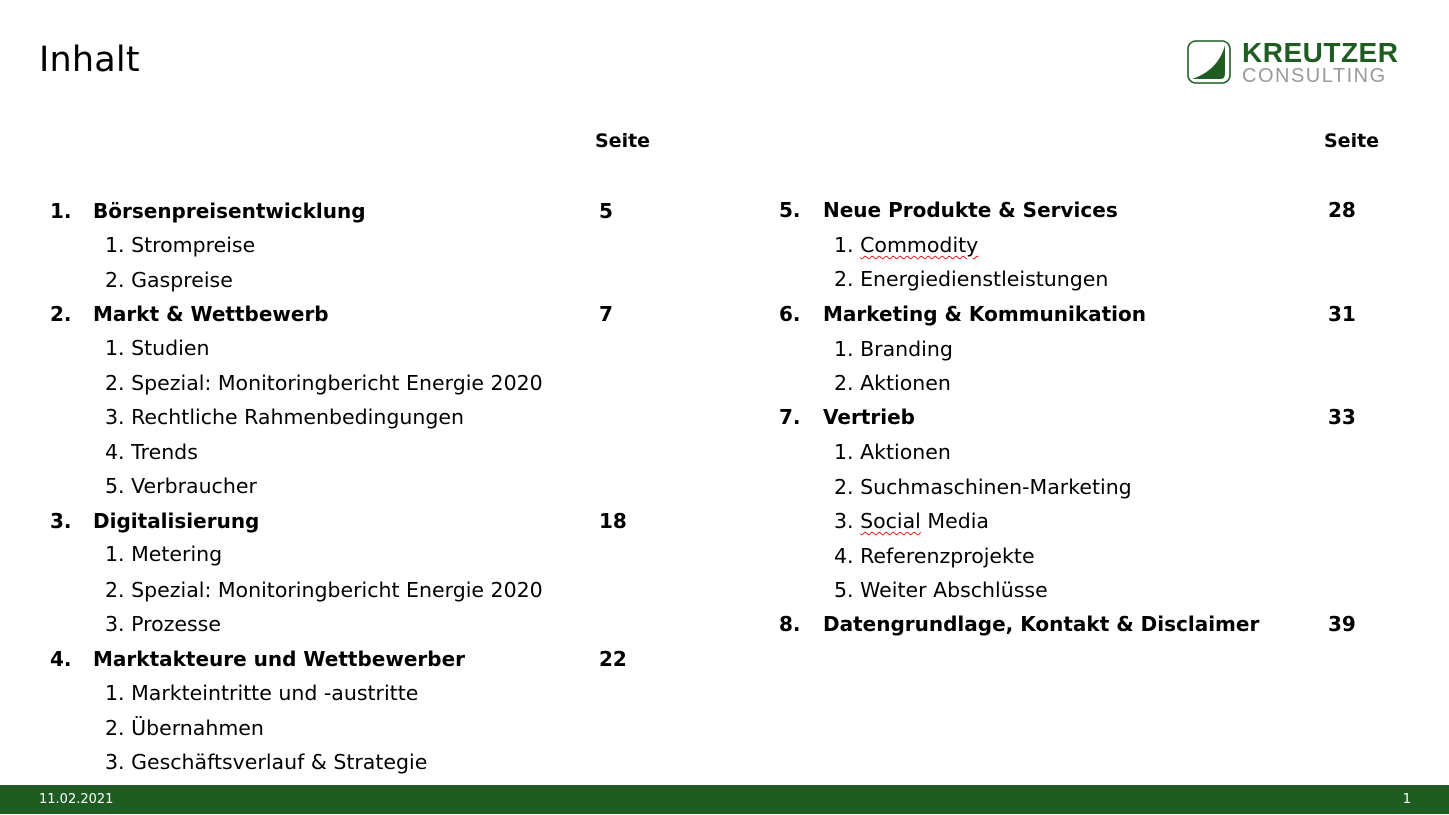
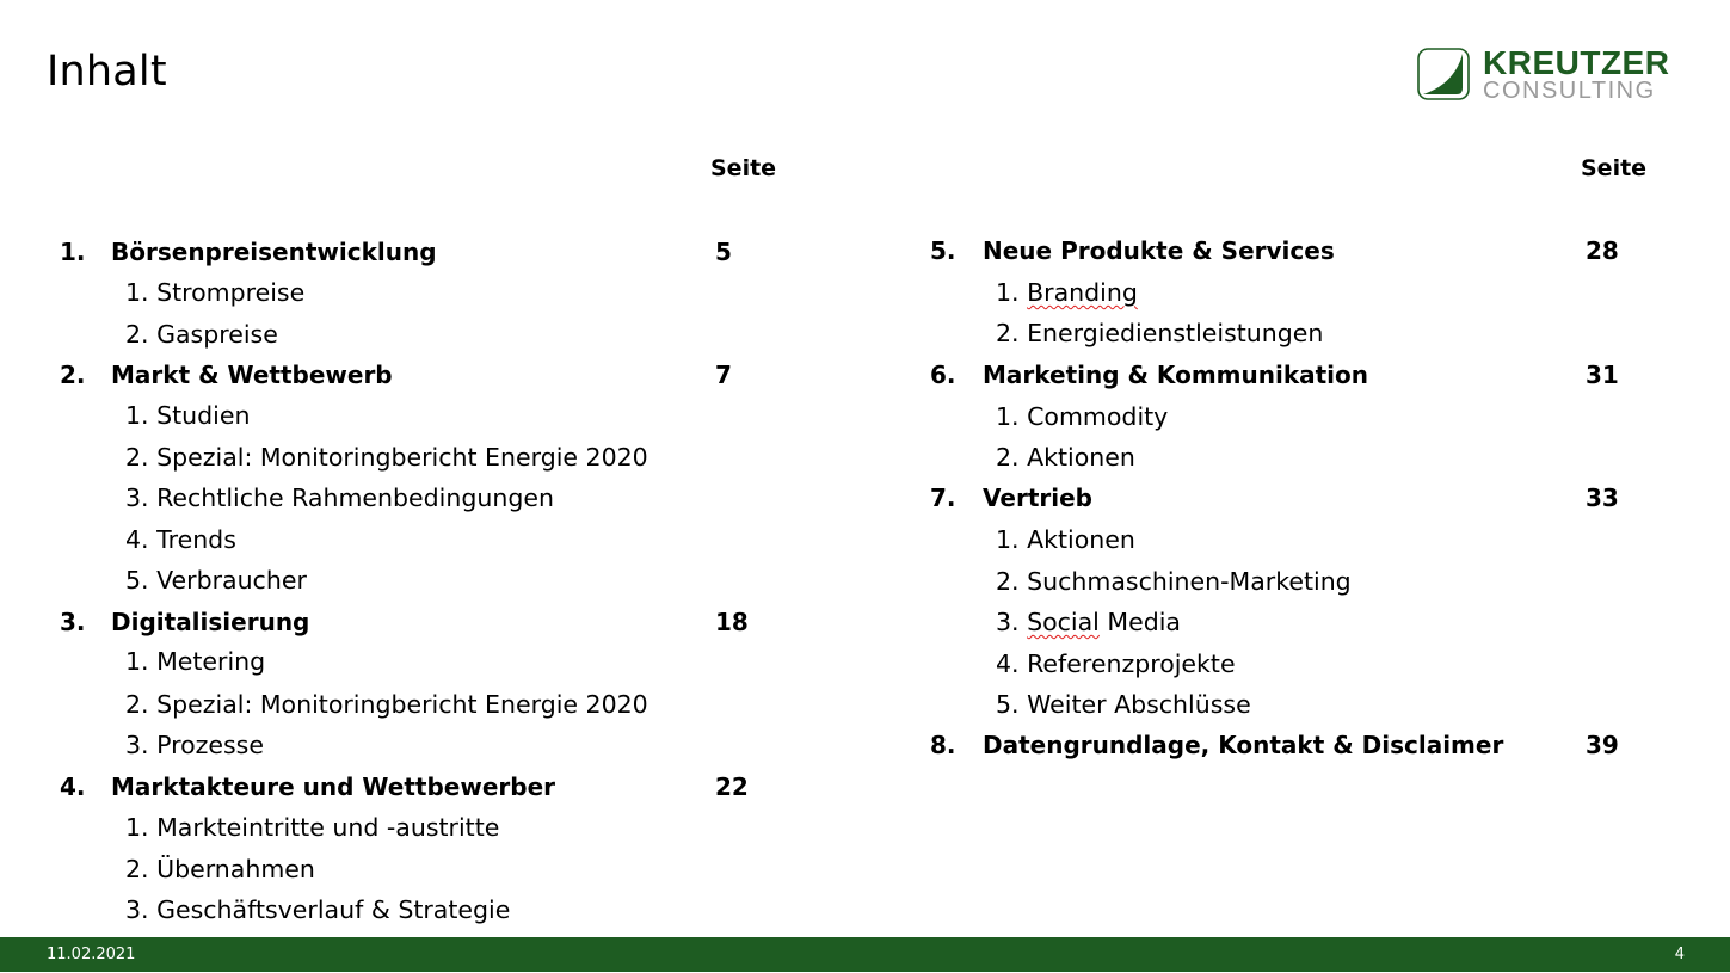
  Inhalt
  KREUTZER
  CONSULTING
  Seite
  Seite
  1.
  Börsenpreisentwicklung
  5
  1. Strompreise
  2. Gaspreise
  2.
  Markt & Wettbewerb
  7
  1. Studien
  2. Spezial: Monitoringbericht Energie 2020
  3. Rechtliche Rahmenbedingungen
  4. Trends
  5. Verbraucher
  3.
  Digitalisierung
  18
  1. Metering
  2. Spezial: Monitoringbericht Energie 2020
  3. Prozesse
  4.
  Marktakteure und Wettbewerber
  22
  1. Markteintritte und -austritte
  2. Übernahmen
  3. Geschäftsverlauf & Strategie
  5.
  Neue Produkte & Services
  28
- 1. Commodity
+ 1. Branding
  2. Energiedienstleistungen
  6.
  Marketing & Kommunikation
  31
- 1. Branding
+ 1. Commodity
  2. Aktionen
  7.
  Vertrieb
  33
  1. Aktionen
  2. Suchmaschinen-Marketing
  3. Social Media
  4. Referenzprojekte
  5. Weiter Abschlüsse
  8.
  Datengrundlage, Kontakt & Disclaimer
  39
  11.02.2021
- 1
+ 4
